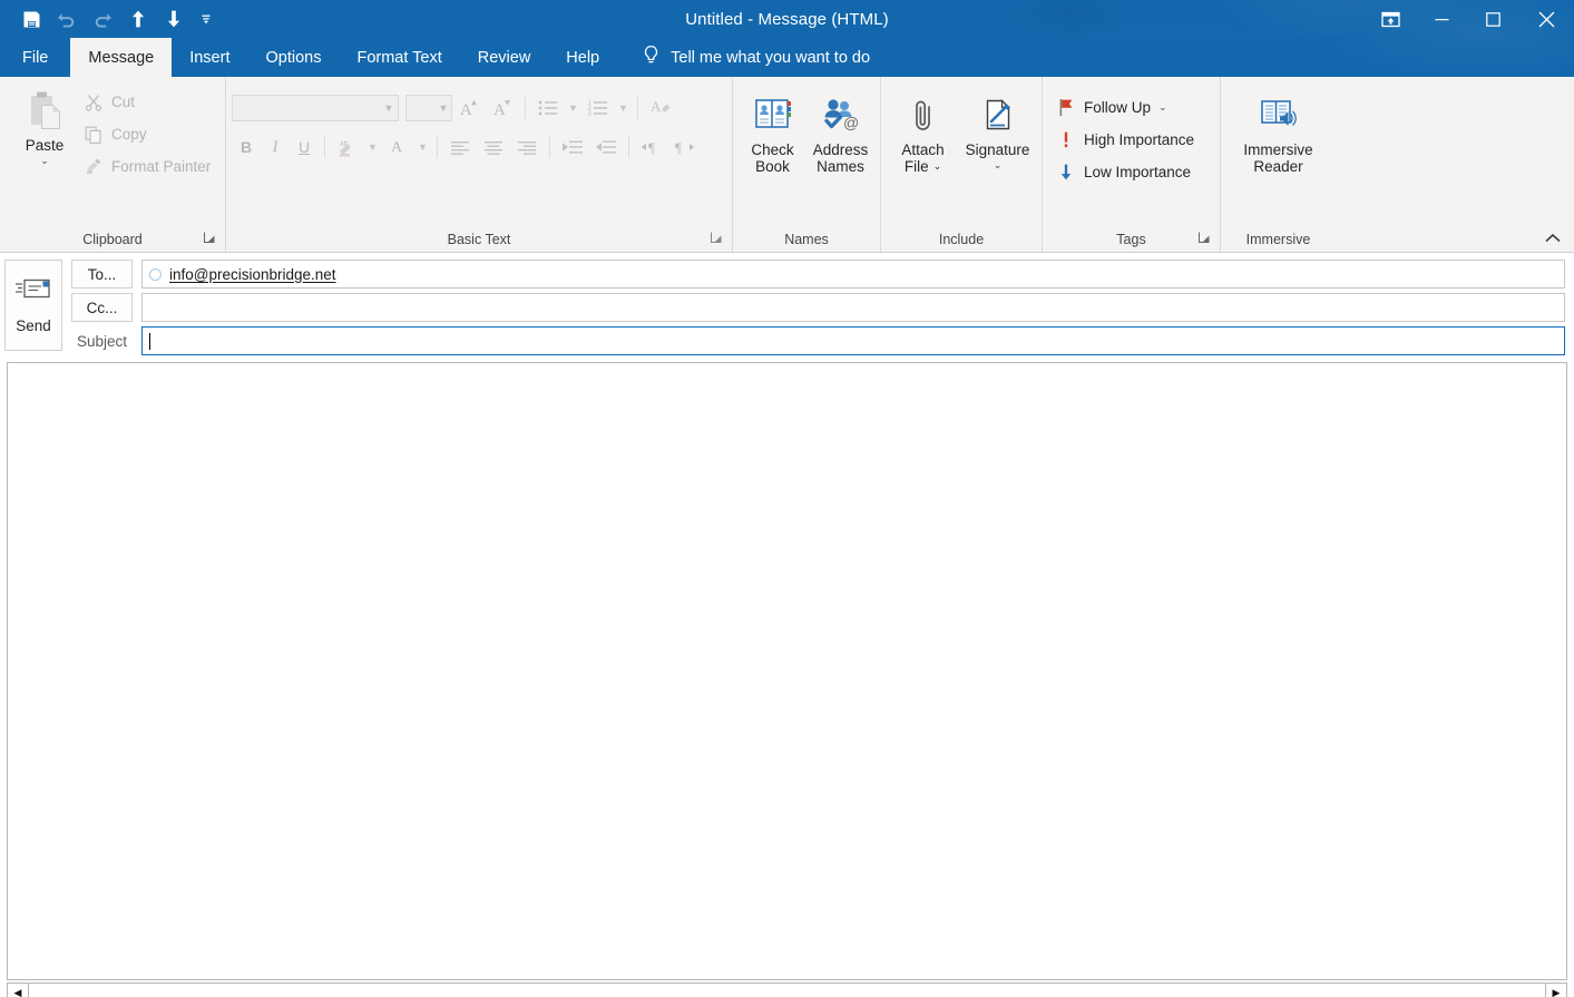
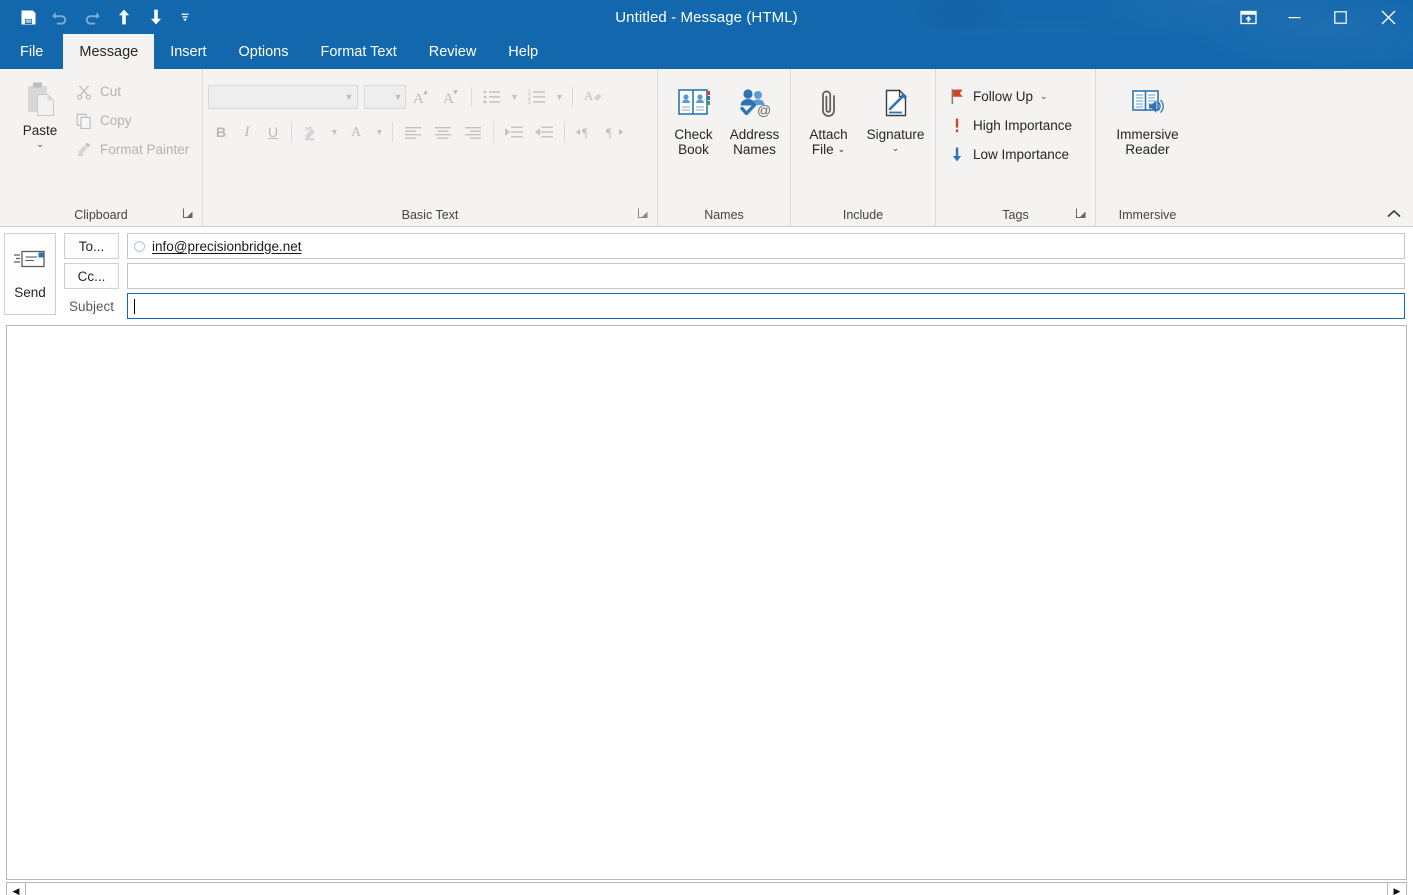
  Untitled - Message (HTML)
  File
  Message
  Insert
  Options
  Format Text
  Review
  Help
- Tell me what you want to do
  Paste
  ⌄
  Cut
  Copy
  Format Painter
  Clipboard
  ▼
  ▼
  A
  A
  ▼
  ▼
  A
  B
  I
  U
  ▼
  A
  ▼
  ¶
  ¶
  Basic Text
  Check
  Book
  @
  Address
  Names
  Names
  Attach
  File
  ⌄
  Signature
  ⌄
  Include
  Follow Up
  ⌄
  High Importance
  Low Importance
  Tags
  Immersive
  Reader
  Immersive
  Send
  To...
  info@precisionbridge.net
  Cc...
  Subject
  ◀
  ▶
